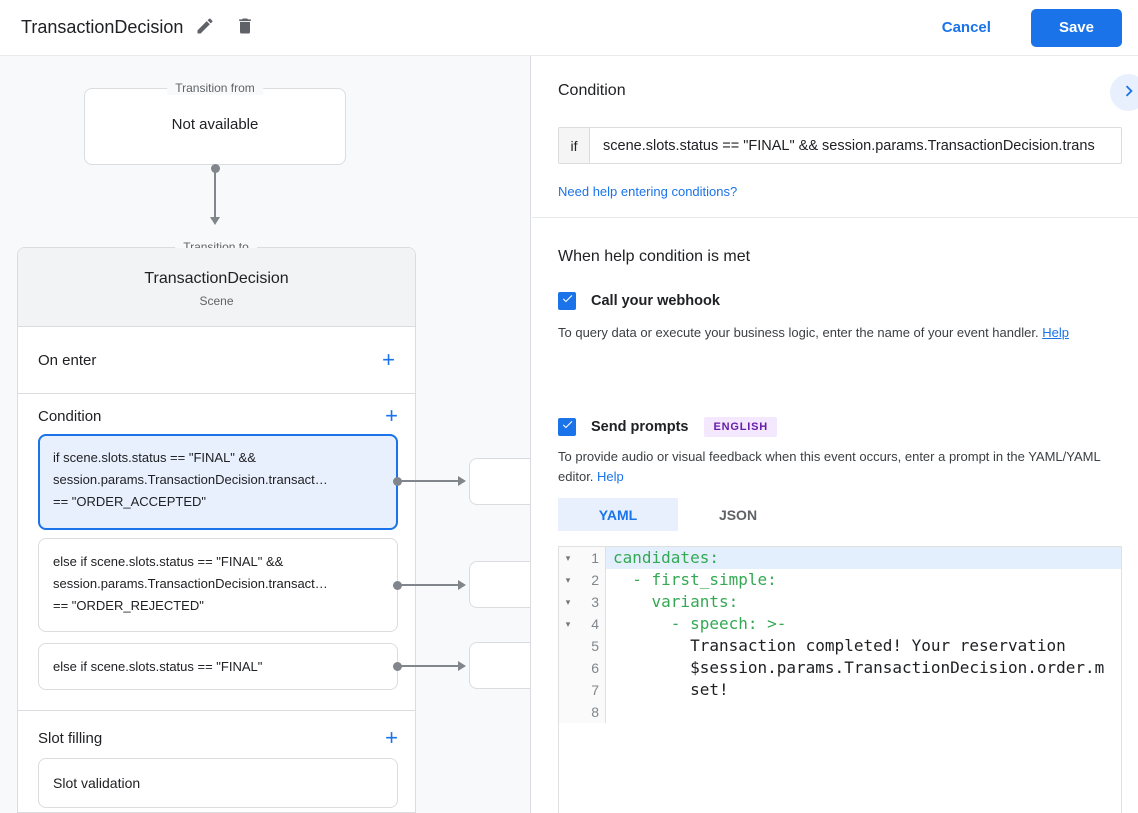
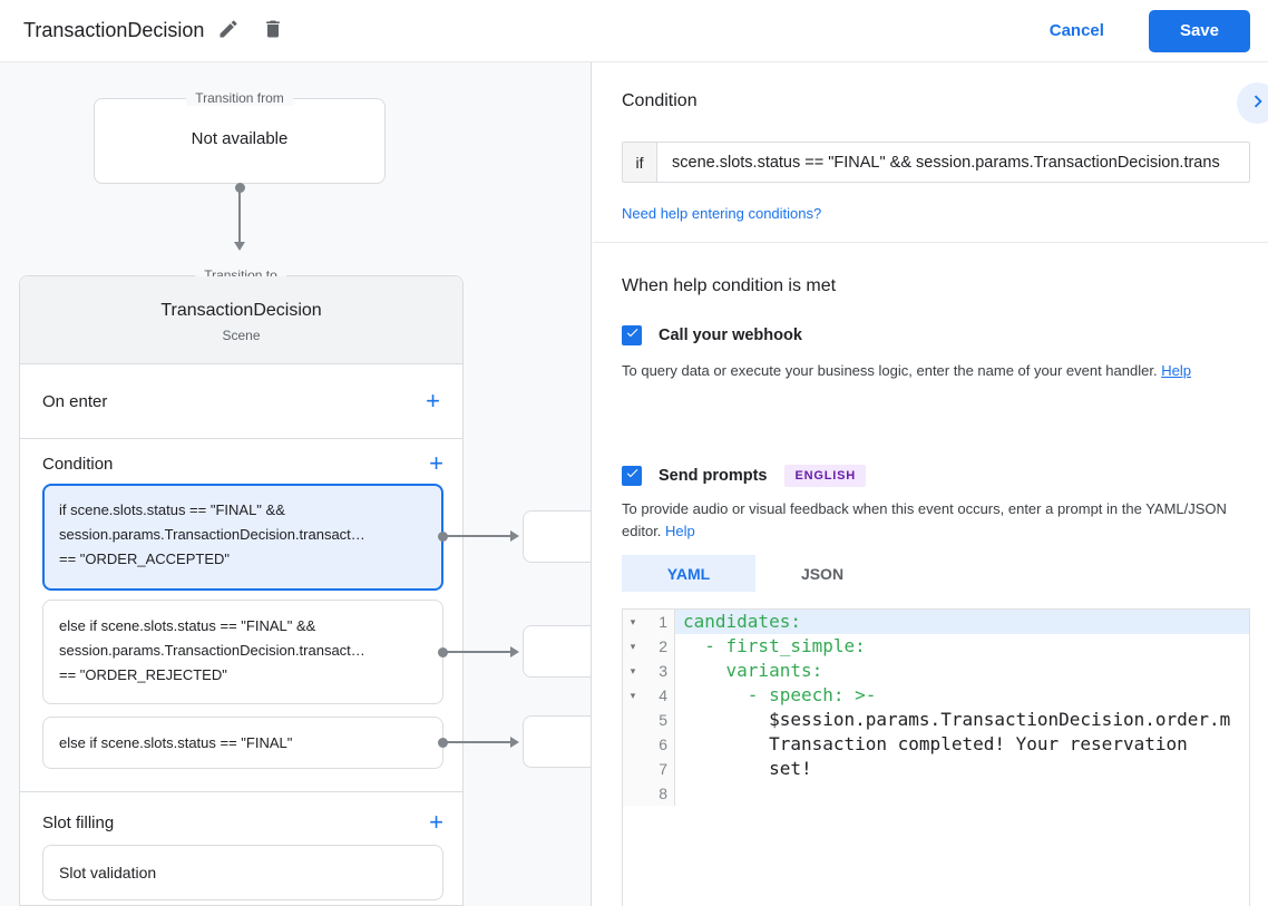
  TransactionDecision
  Cancel
  Save
  Transition from
  Not available
  Transition to
  TransactionDecision
  Scene
  On enter
  +
  Condition
  +
  if scene.slots.status == "FINAL" &&
  session.params.TransactionDecision.transact…
  == "ORDER_ACCEPTED"
  else if scene.slots.status == "FINAL" &&
  session.params.TransactionDecision.transact…
  == "ORDER_REJECTED"
  else if scene.slots.status == "FINAL"
  Slot filling
  +
  Slot validation
  Condition
  if
  scene.slots.status == "FINAL" && session.params.TransactionDecision.trans
  Need help entering conditions?
  When help condition is met
  Call your webhook
  To query data or execute your business logic, enter the name of your event handler. Help
  Send prompts
  ENGLISH
- To provide audio or visual feedback when this event occurs, enter a prompt in the YAML/YAML editor. Help
+ To provide audio or visual feedback when this event occurs, enter a prompt in the YAML/JSON editor. Help
  YAML
  JSON
  ▾
  1
  candidates:
  ▾
  2
  - first_simple:
  ▾
  3
  variants:
  ▾
  4
  - speech: >-
  5
- Transaction completed! Your reservation
+ $session.params.TransactionDecision.order.m
  6
- $session.params.TransactionDecision.order.m
+ Transaction completed! Your reservation
  7
  set!
  8
